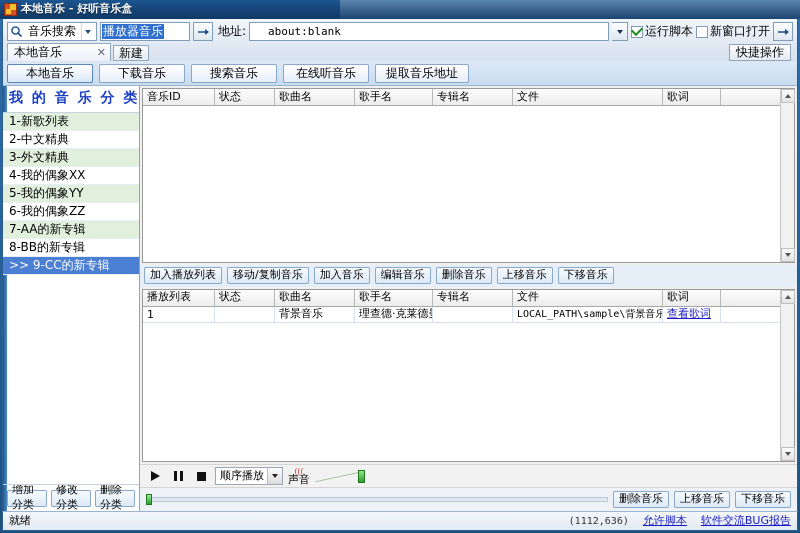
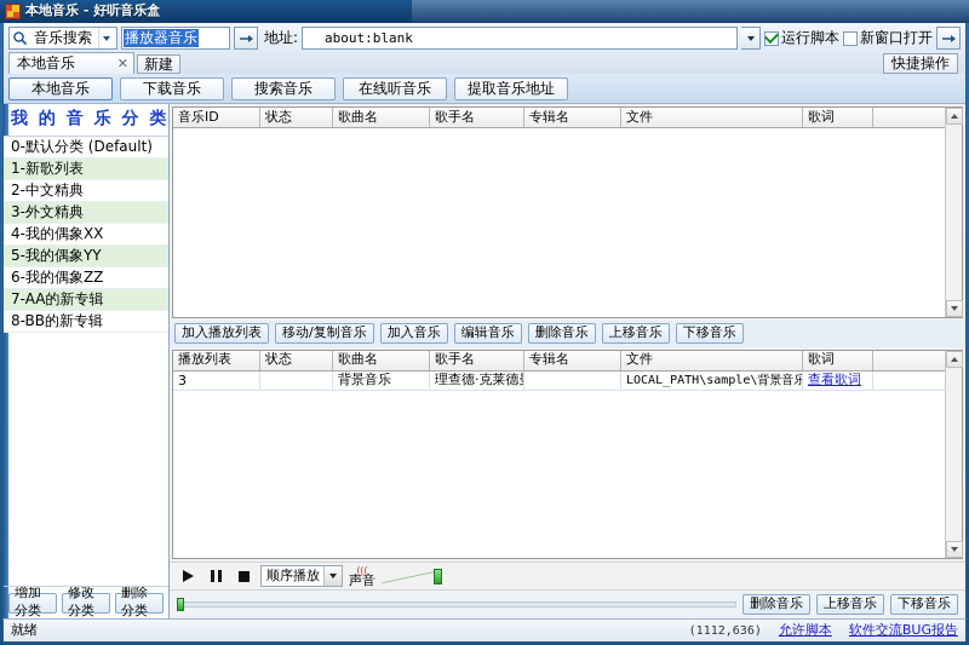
  本地音乐 - 好听音乐盒
  音乐搜索
  播放器音乐
  地址:
  about:blank
  运行脚本
  新窗口打开
  本地音乐
  ✕
  新建
  快捷操作
  本地音乐
  下载音乐
  搜索音乐
  在线听音乐
  提取音乐地址
  我 的 音 乐 分 类
+ 0-默认分类 (Default)
  1-新歌列表
  2-中文精典
  3-外文精典
  4-我的偶象XX
  5-我的偶象YY
  6-我的偶象ZZ
  7-AA的新专辑
  8-BB的新专辑
- >> 9-CC的新专辑
  增加分类
  修改分类
  删除分类
  音乐ID
  状态
  歌曲名
  歌手名
  专辑名
  文件
  歌词
  加入播放列表
  移动/复制音乐
  加入音乐
  编辑音乐
  删除音乐
  上移音乐
  下移音乐
  播放列表
  状态
  歌曲名
  歌手名
  专辑名
  文件
  歌词
- 1
+ 3
  背景音乐
  理查德·克莱德
  LOCAL_PATH\sample\背景音乐
  查看歌词
  顺序播放
  (((
  声音
  删除音乐
  上移音乐
  下移音乐
  就绪
  (1112,636)
  允许脚本
  软件交流BUG报告
